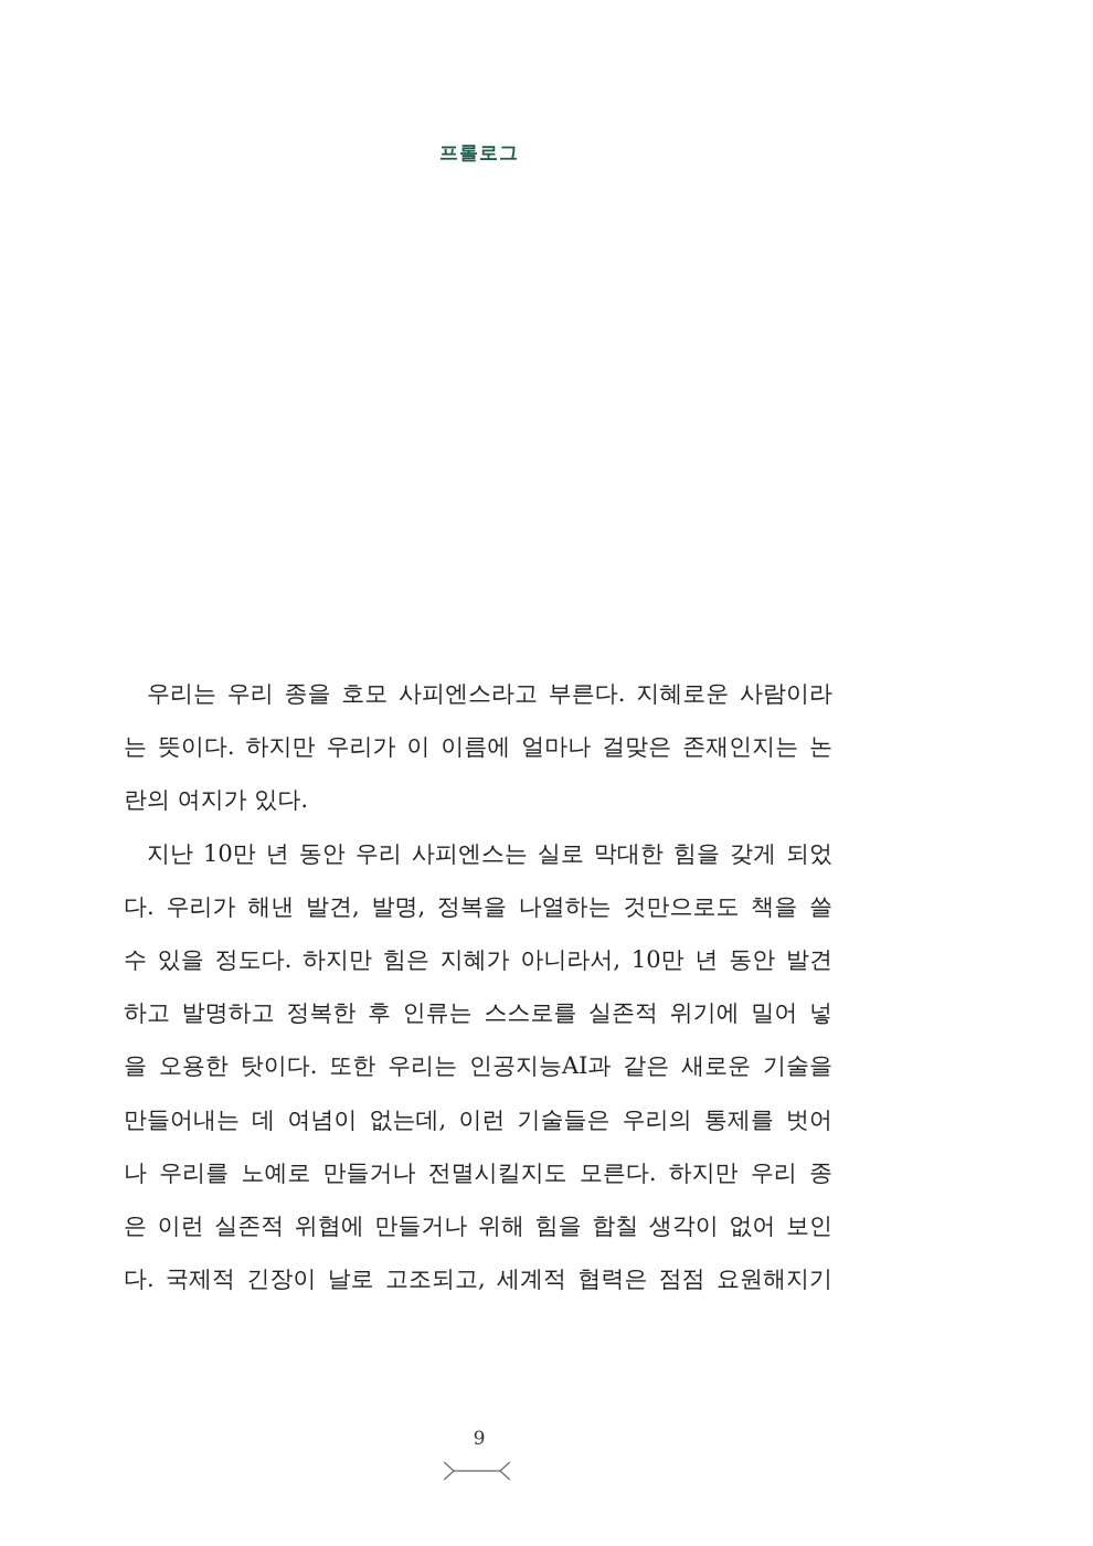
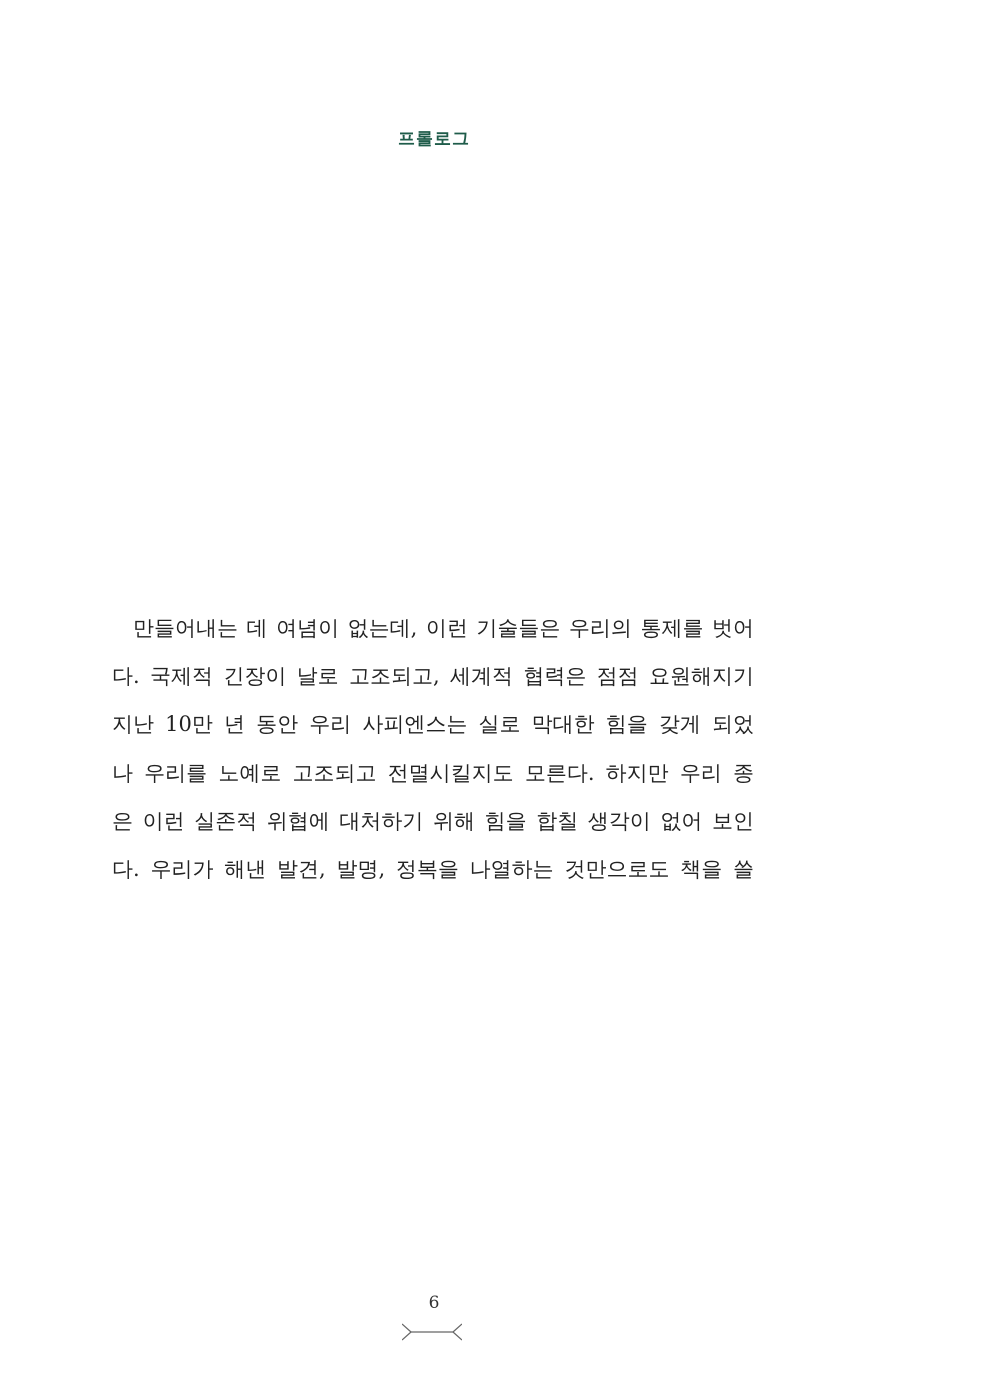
  프롤로그
- 우리는 우리 종을 호모 사피엔스라고 부른다. 지혜로운 사람이라
- 는 뜻이다. 하지만 우리가 이 이름에 얼마나 걸맞은 존재인지는 논
- 란의 여지가 있다.
- 지난 10만 년 동안 우리 사피엔스는 실로 막대한 힘을 갖게 되었
+ 만들어내는 데 여념이 없는데, 이런 기술들은 우리의 통제를 벗어
- 다. 우리가 해낸 발견, 발명, 정복을 나열하는 것만으로도 책을 쓸
+ 다. 국제적 긴장이 날로 고조되고, 세계적 협력은 점점 요원해지기
- 수 있을 정도다. 하지만 힘은 지혜가 아니라서, 10만 년 동안 발견
- 하고 발명하고 정복한 후 인류는 스스로를 실존적 위기에 밀어 넣
- 을 오용한 탓이다. 또한 우리는 인공지능AI과 같은 새로운 기술을
- 만들어내는 데 여념이 없는데, 이런 기술들은 우리의 통제를 벗어
+ 지난 10만 년 동안 우리 사피엔스는 실로 막대한 힘을 갖게 되었
- 나 우리를 노예로 만들거나 전멸시킬지도 모른다. 하지만 우리 종
+ 나 우리를 노예로 고조되고 전멸시킬지도 모른다. 하지만 우리 종
- 은 이런 실존적 위협에 만들거나 위해 힘을 합칠 생각이 없어 보인
+ 은 이런 실존적 위협에 대처하기 위해 힘을 합칠 생각이 없어 보인
- 다. 국제적 긴장이 날로 고조되고, 세계적 협력은 점점 요원해지기
+ 다. 우리가 해낸 발견, 발명, 정복을 나열하는 것만으로도 책을 쓸
- 9
+ 6
